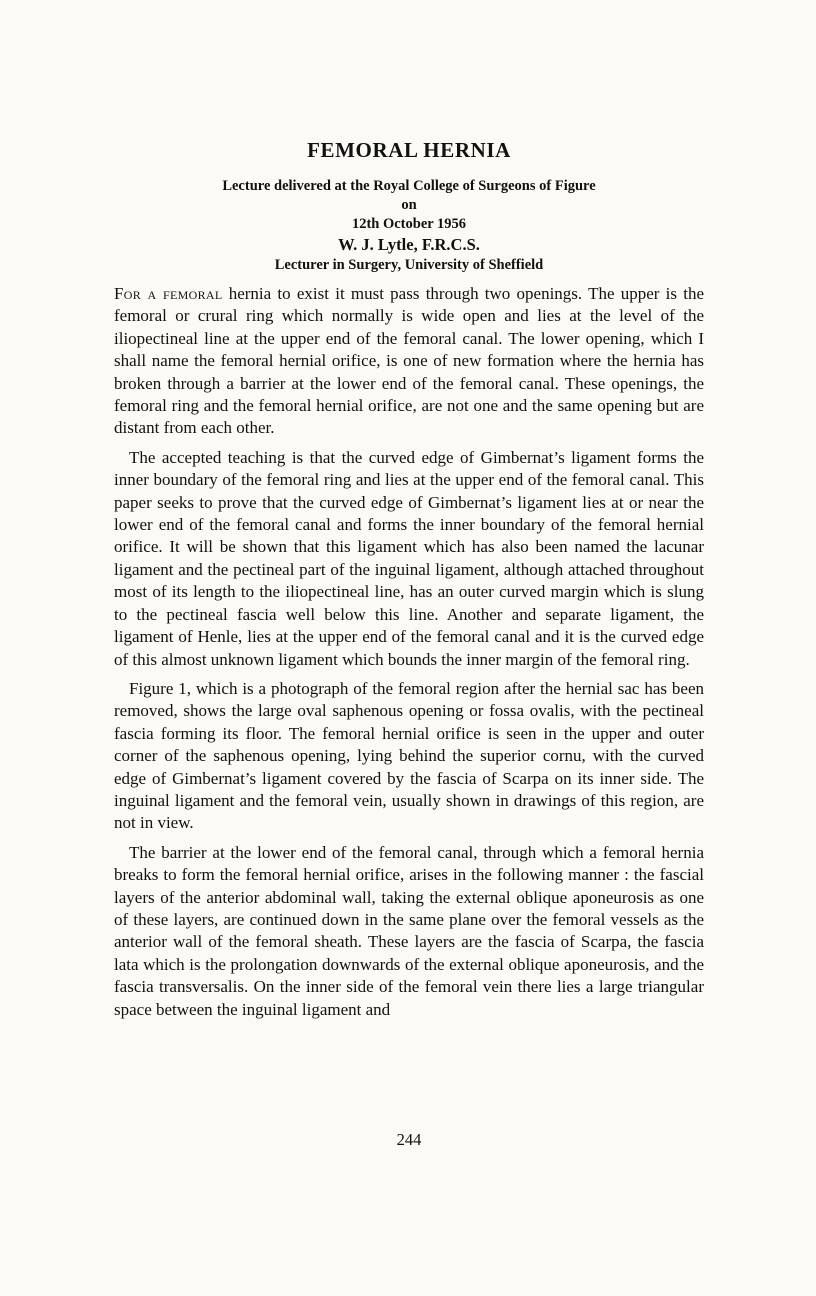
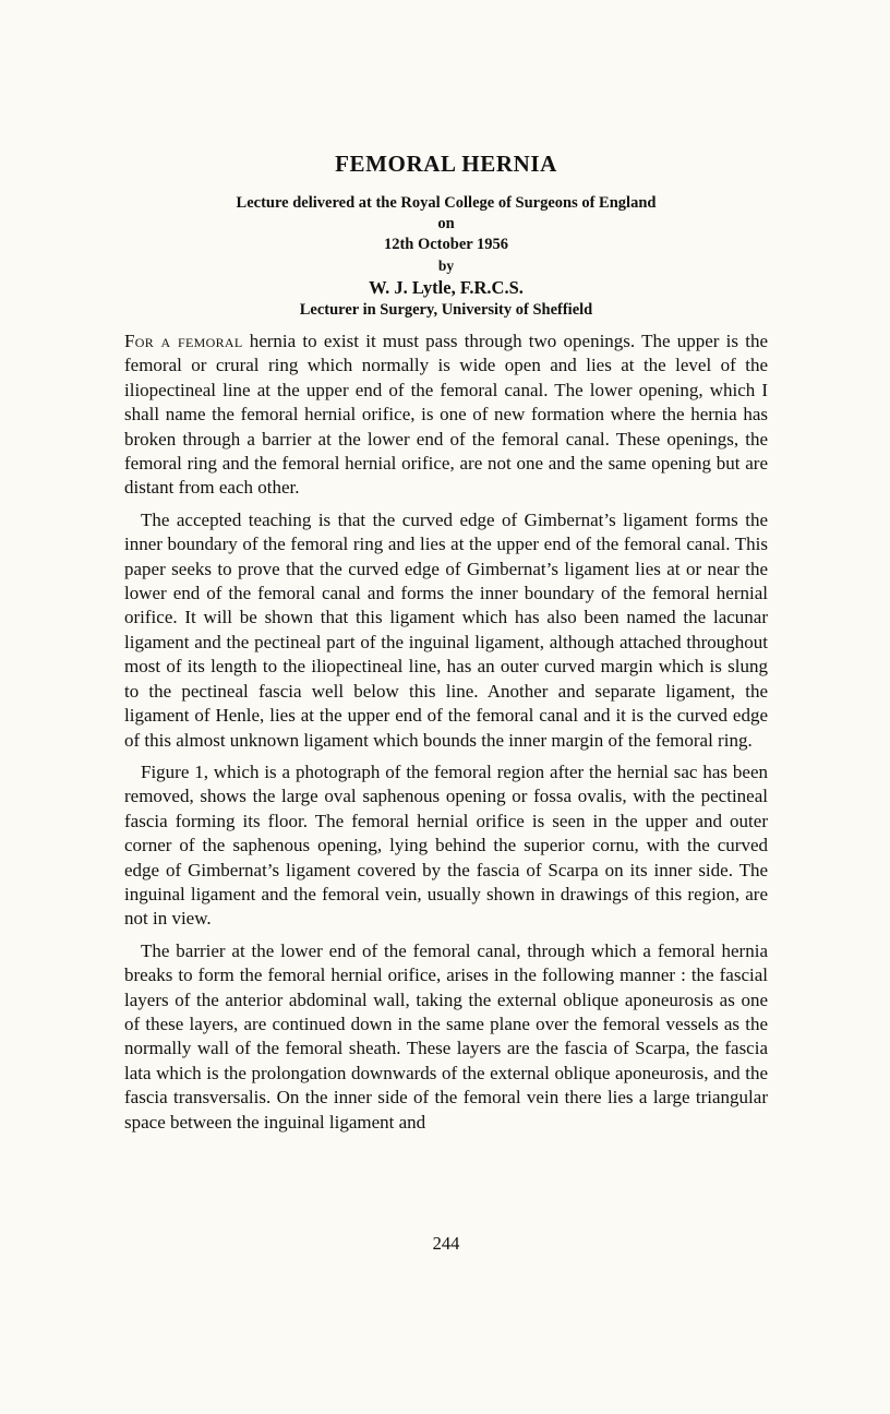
  FEMORAL HERNIA
- Lecture delivered at the Royal College of Surgeons of Figure
+ Lecture delivered at the Royal College of Surgeons of England
  on
  12th October 1956
+ by
  W. J. Lytle, F.R.C.S.
  Lecturer in Surgery, University of Sheffield
  For a femoral hernia to exist it must pass through two openings. The upper is the femoral or crural ring which normally is wide open and lies at the level of the iliopectineal line at the upper end of the femoral canal. The lower opening, which I shall name the femoral hernial orifice, is one of new formation where the hernia has broken through a barrier at the lower end of the femoral canal. These openings, the femoral ring and the femoral hernial orifice, are not one and the same opening but are distant from each other.
  The accepted teaching is that the curved edge of Gimbernat’s ligament forms the inner boundary of the femoral ring and lies at the upper end of the femoral canal. This paper seeks to prove that the curved edge of Gimbernat’s ligament lies at or near the lower end of the femoral canal and forms the inner boundary of the femoral hernial orifice. It will be shown that this ligament which has also been named the lacunar ligament and the pectineal part of the inguinal ligament, although attached throughout most of its length to the iliopectineal line, has an outer curved margin which is slung to the pectineal fascia well below this line. Another and separate ligament, the ligament of Henle, lies at the upper end of the femoral canal and it is the curved edge of this almost unknown ligament which bounds the inner margin of the femoral ring.
  Figure 1, which is a photograph of the femoral region after the hernial sac has been removed, shows the large oval saphenous opening or fossa ovalis, with the pectineal fascia forming its floor. The femoral hernial orifice is seen in the upper and outer corner of the saphenous opening, lying behind the superior cornu, with the curved edge of Gimbernat’s ligament covered by the fascia of Scarpa on its inner side. The inguinal ligament and the femoral vein, usually shown in drawings of this region, are not in view.
- The barrier at the lower end of the femoral canal, through which a femoral hernia breaks to form the femoral hernial orifice, arises in the following manner : the fascial layers of the anterior abdominal wall, taking the external oblique aponeurosis as one of these layers, are continued down in the same plane over the femoral vessels as the anterior wall of the femoral sheath. These layers are the fascia of Scarpa, the fascia lata which is the prolongation downwards of the external oblique aponeurosis, and the fascia transversalis. On the inner side of the femoral vein there lies a large triangular space between the inguinal ligament and
+ The barrier at the lower end of the femoral canal, through which a femoral hernia breaks to form the femoral hernial orifice, arises in the following manner : the fascial layers of the anterior abdominal wall, taking the external oblique aponeurosis as one of these layers, are continued down in the same plane over the femoral vessels as the normally wall of the femoral sheath. These layers are the fascia of Scarpa, the fascia lata which is the prolongation downwards of the external oblique aponeurosis, and the fascia transversalis. On the inner side of the femoral vein there lies a large triangular space between the inguinal ligament and
  244
